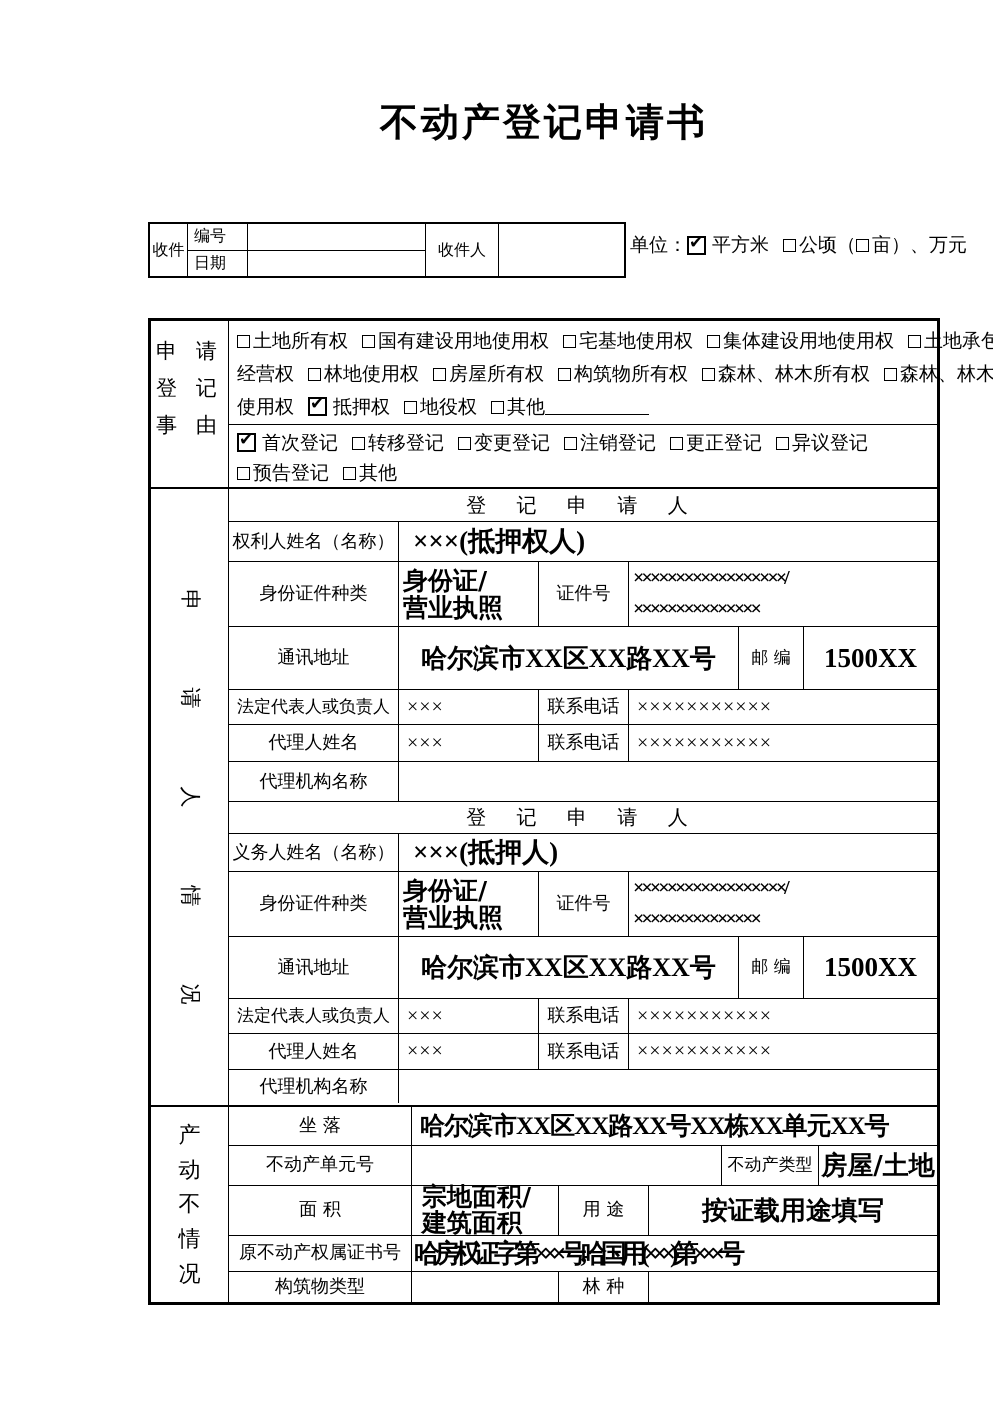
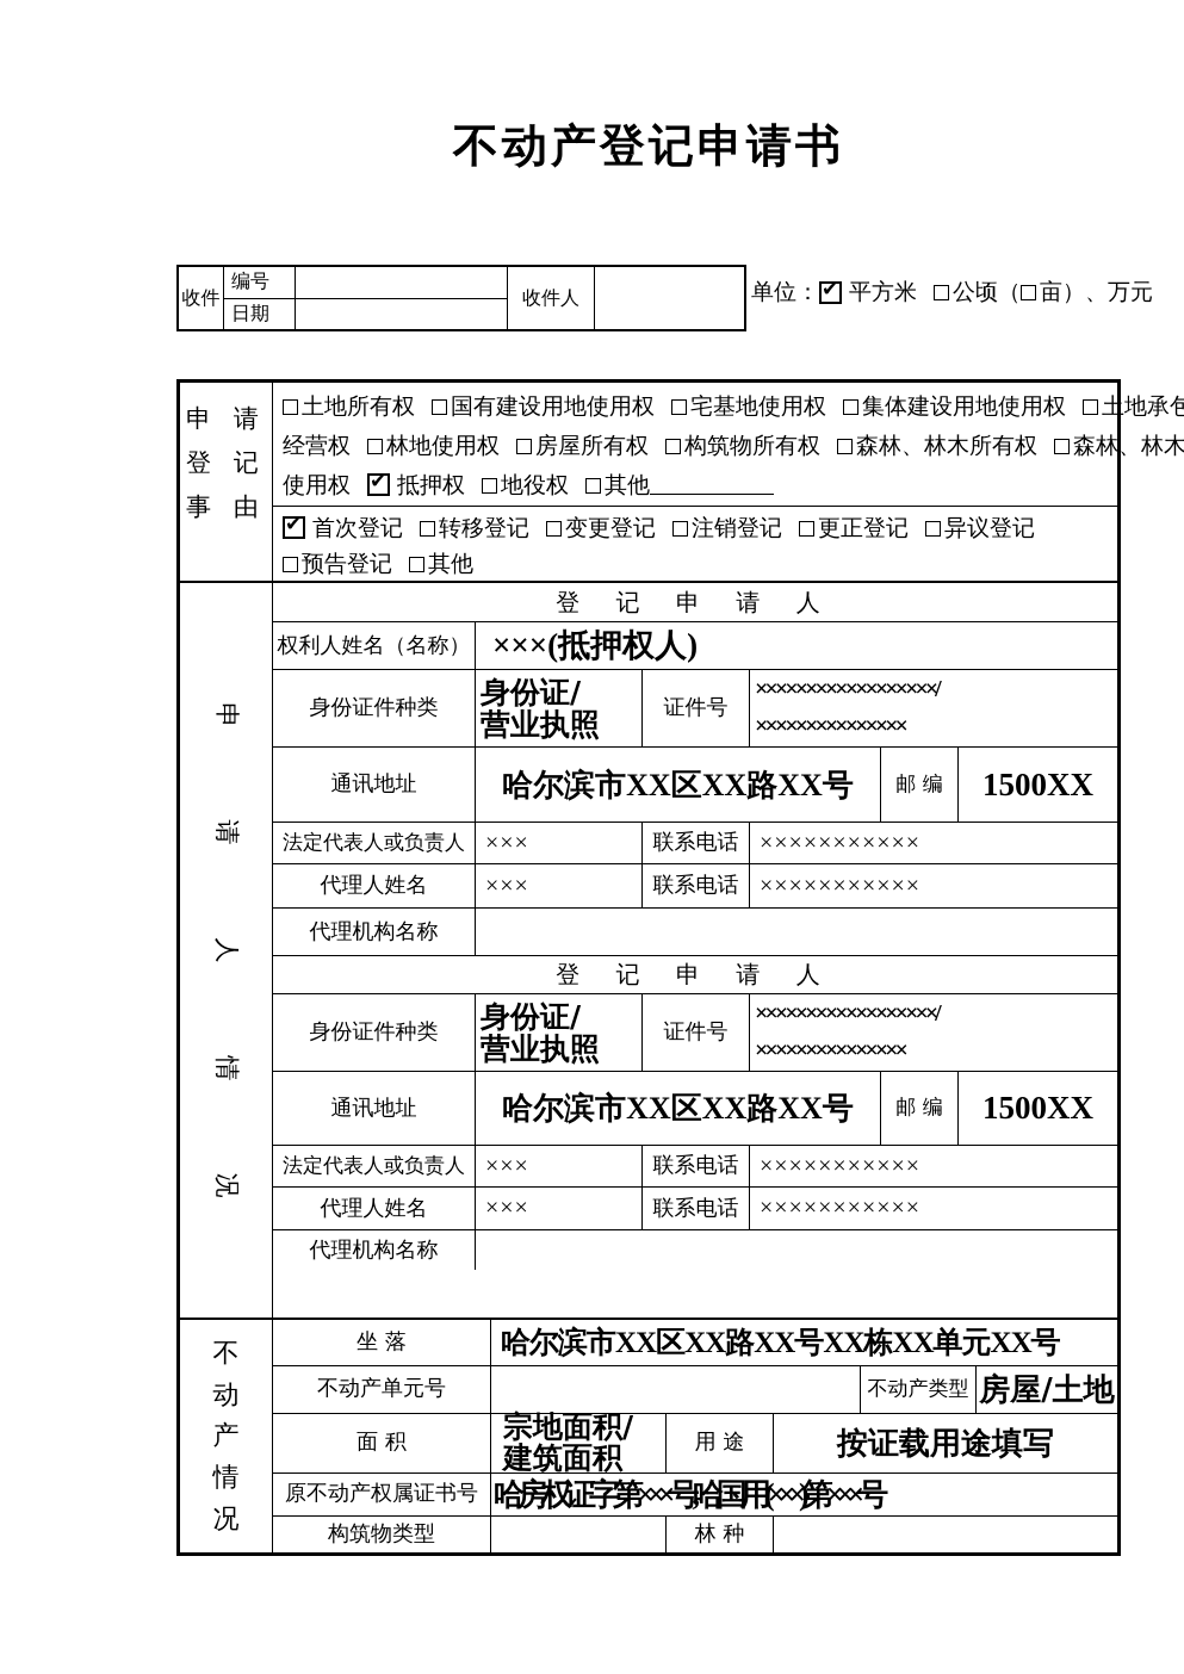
  不动产登记申请书
  收件
  编号
  日期
  收件人
  单位：
  ✔
  平方米
  公顷（
  亩）、万元
  申 请
  登 记
  事 由
  土地所有权 国有建设用地使用权 宅基地使用权 集体建设用地使用权 土地承包
  经营权 林地使用权 房屋所有权 构筑物所有权 森林、林木所有权 森林、林木
  使用权
  ✔
  抵押权 地役权 其他
  ✔
  首次登记 转移登记 变更登记 注销登记 更正登记 异议登记
  预告登记 其他
  登 记 申 请 人
  权利人姓名（名称）
  ×××(抵押权人)
  身份证件种类
  身份证/
  营业执照
  证件号
  ××××××××××××××××××/
  ×××××××××××××××
  通讯地址
  哈尔滨市XX区XX路XX号
  邮 编
  1500XX
  法定代表人或负责人
  ×××
  联系电话
  ×××××××××××
  代理人姓名
  ×××
  联系电话
  ×××××××××××
  代理机构名称
  登 记 申 请 人
- 义务人姓名（名称）
- ×××(抵押人)
  身份证件种类
  身份证/
  营业执照
  证件号
  ××××××××××××××××××/
  ×××××××××××××××
  通讯地址
  哈尔滨市XX区XX路XX号
  邮 编
  1500XX
  法定代表人或负责人
  ×××
  联系电话
  ×××××××××××
  代理人姓名
  ×××
  联系电话
  ×××××××××××
  代理机构名称
- 产
+ 不
  动
- 不
+ 产
  情
  况
  坐 落
  哈尔滨市XX区XX路XX号XX栋XX单元XX号
  不动产单元号
  不动产类型
  房屋/土地
  面 积
  宗地面积/
  建筑面积
  用 途
  按证载用途填写
  原不动产权属证书号
  哈房权证字第×××号,哈国用(×××)第×××号
  构筑物类型
  林 种
